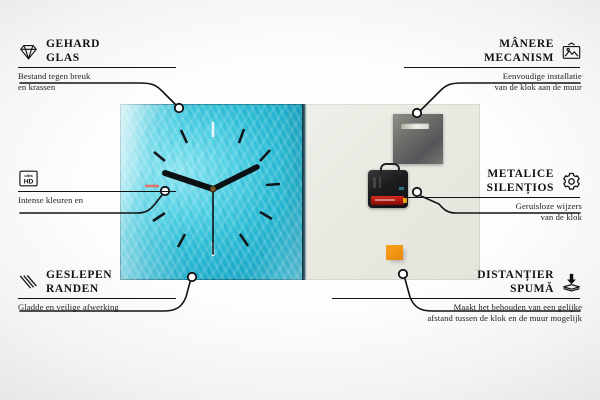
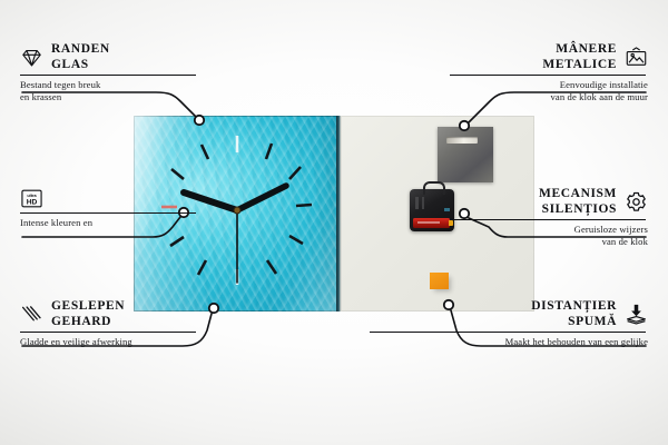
- GEHARD
+ RANDEN
  GLAS
  Bestand tegen breuk
  en krassen
  Intense kleuren en
  GESLEPEN
- RANDEN
+ GEHARD
  Gladde en veilige afwerking
  MÂNERE
- MECANISM
+ METALICE
  Eenvoudige installatie
  van de klok aan de muur
- METALICE
+ MECANISM
  SILENȚIOS
  Geruisloze wijzers
  van de klok
  DISTANȚIER
  SPUMĂ
  Maakt het behouden van een gelijke
- afstand tussen de klok en de muur mogelijk
